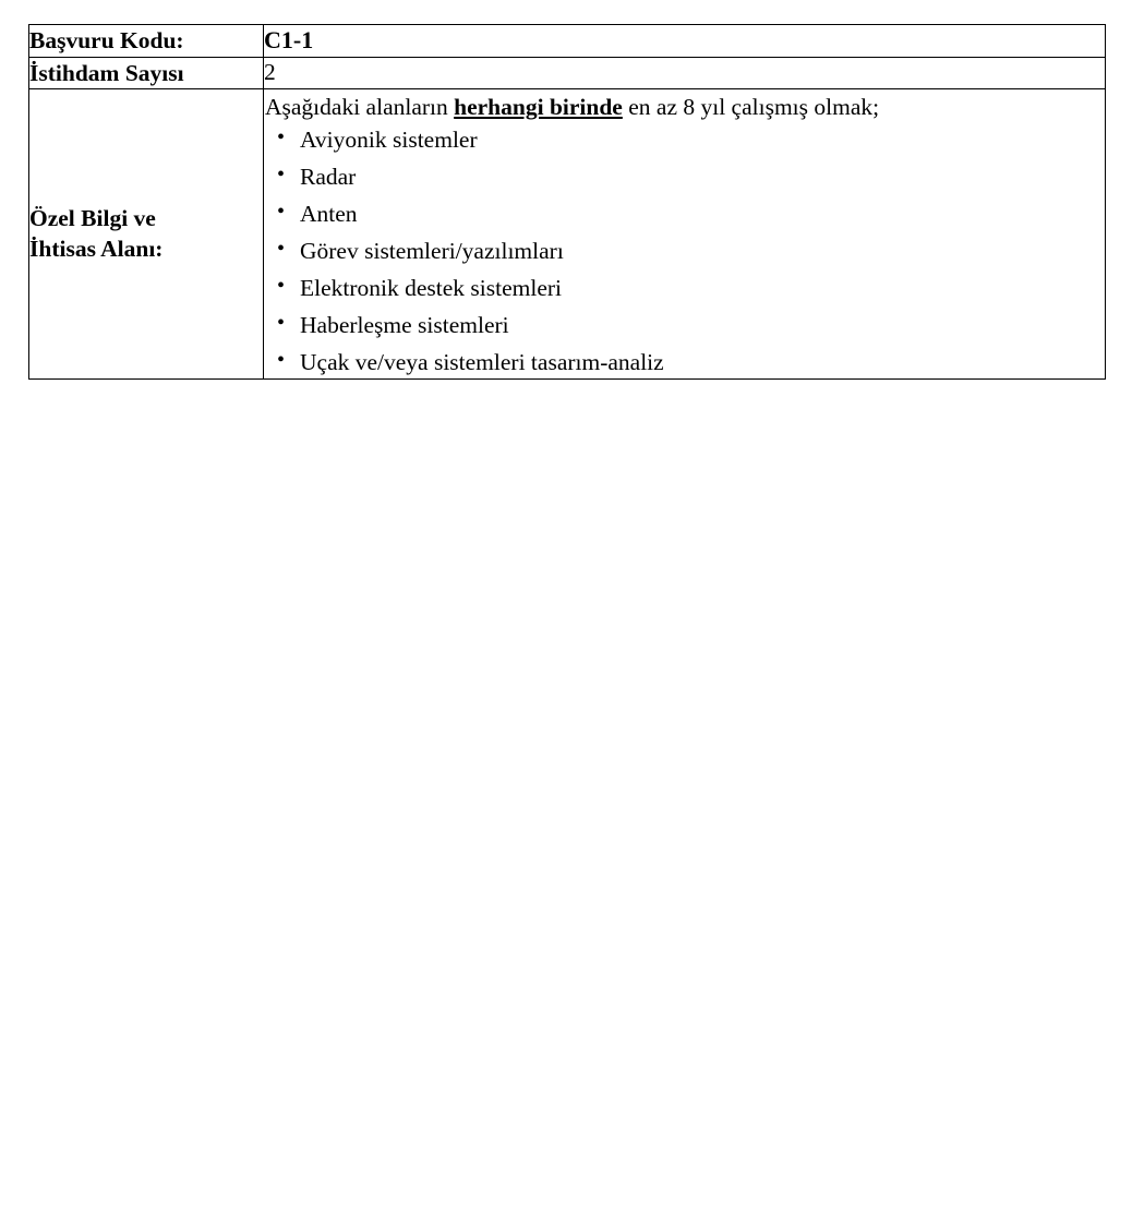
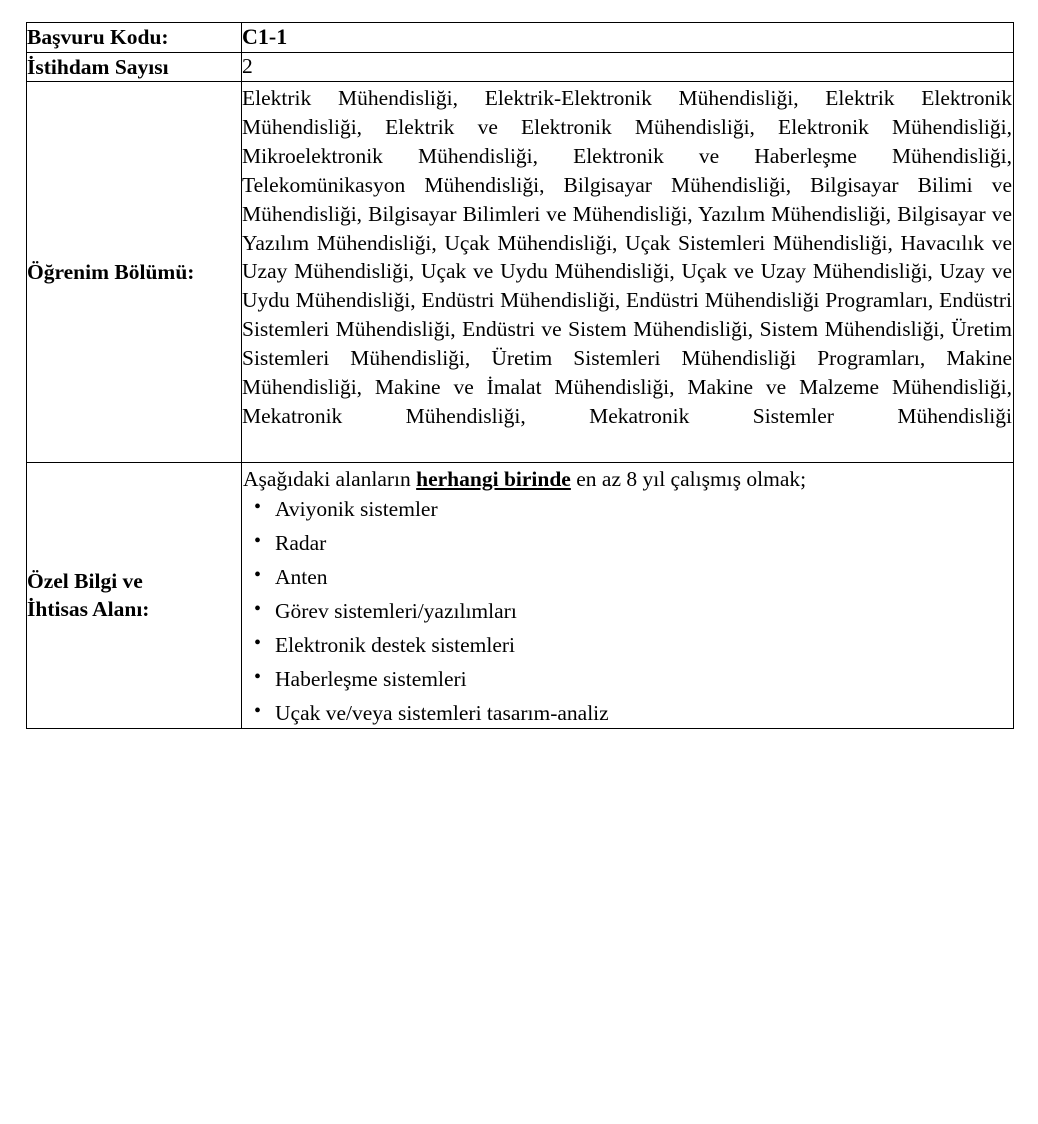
  Başvuru Kodu:	C1-1
  İstihdam Sayısı	2
+ Öğrenim Bölümü:	Elektrik Mühendisliği, Elektrik-Elektronik Mühendisliği, Elektrik Elektronik Mühendisliği, Elektrik ve Elektronik Mühendisliği, Elektronik Mühendisliği, Mikroelektronik Mühendisliği, Elektronik ve Haberleşme Mühendisliği, Telekomünikasyon Mühendisliği, Bilgisayar Mühendisliği, Bilgisayar Bilimi ve Mühendisliği, Bilgisayar Bilimleri ve Mühendisliği, Yazılım Mühendisliği, Bilgisayar ve Yazılım Mühendisliği, Uçak Mühendisliği, Uçak Sistemleri Mühendisliği, Havacılık ve Uzay Mühendisliği, Uçak ve Uydu Mühendisliği, Uçak ve Uzay Mühendisliği, Uzay ve Uydu Mühendisliği, Endüstri Mühendisliği, Endüstri Mühendisliği Programları, Endüstri Sistemleri Mühendisliği, Endüstri ve Sistem Mühendisliği, Sistem Mühendisliği, Üretim Sistemleri Mühendisliği, Üretim Sistemleri Mühendisliği Programları, Makine Mühendisliği, Makine ve İmalat Mühendisliği, Makine ve Malzeme Mühendisliği, Mekatronik Mühendisliği, Mekatronik Sistemler Mühendisliği
  Özel Bilgi ve İhtisas Alanı:	Aşağıdaki alanların herhangi birinde en az 8 yıl çalışmış olmak; Aviyonik sistemler Radar Anten Görev sistemleri/yazılımları Elektronik destek sistemleri Haberleşme sistemleri Uçak ve/veya sistemleri tasarım-analiz
